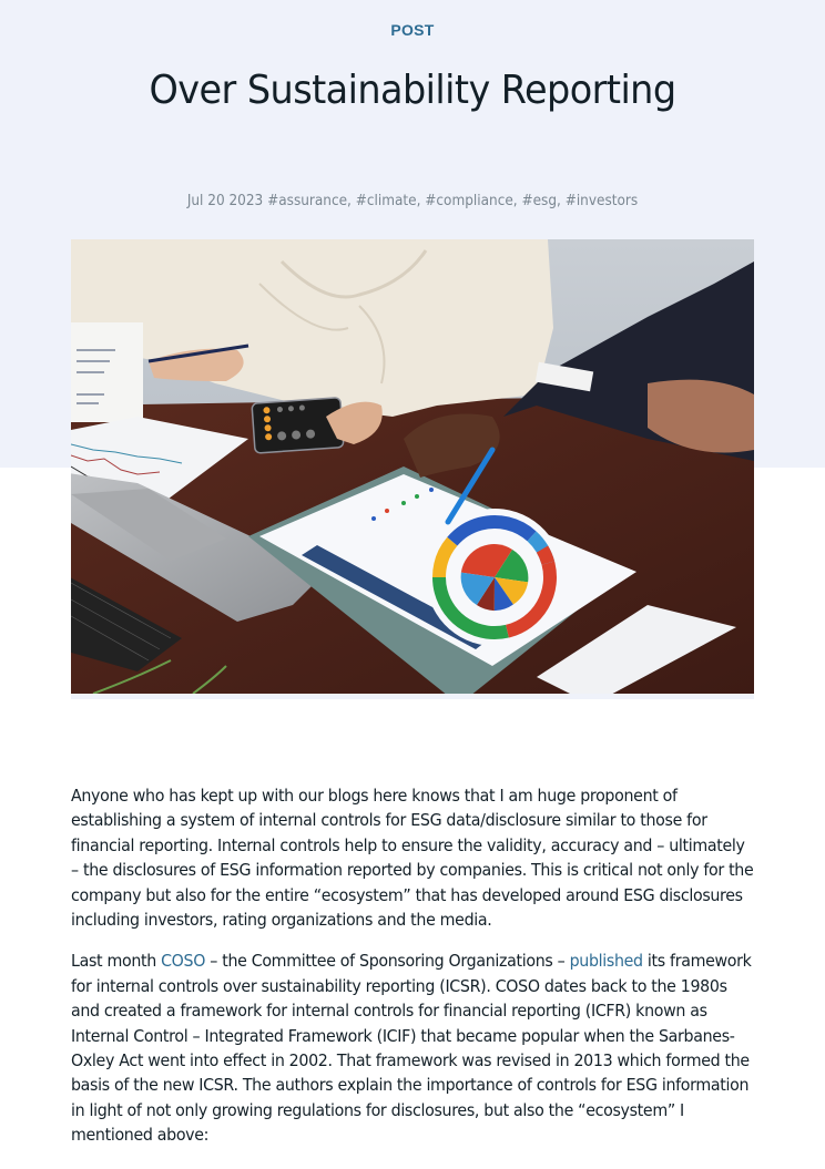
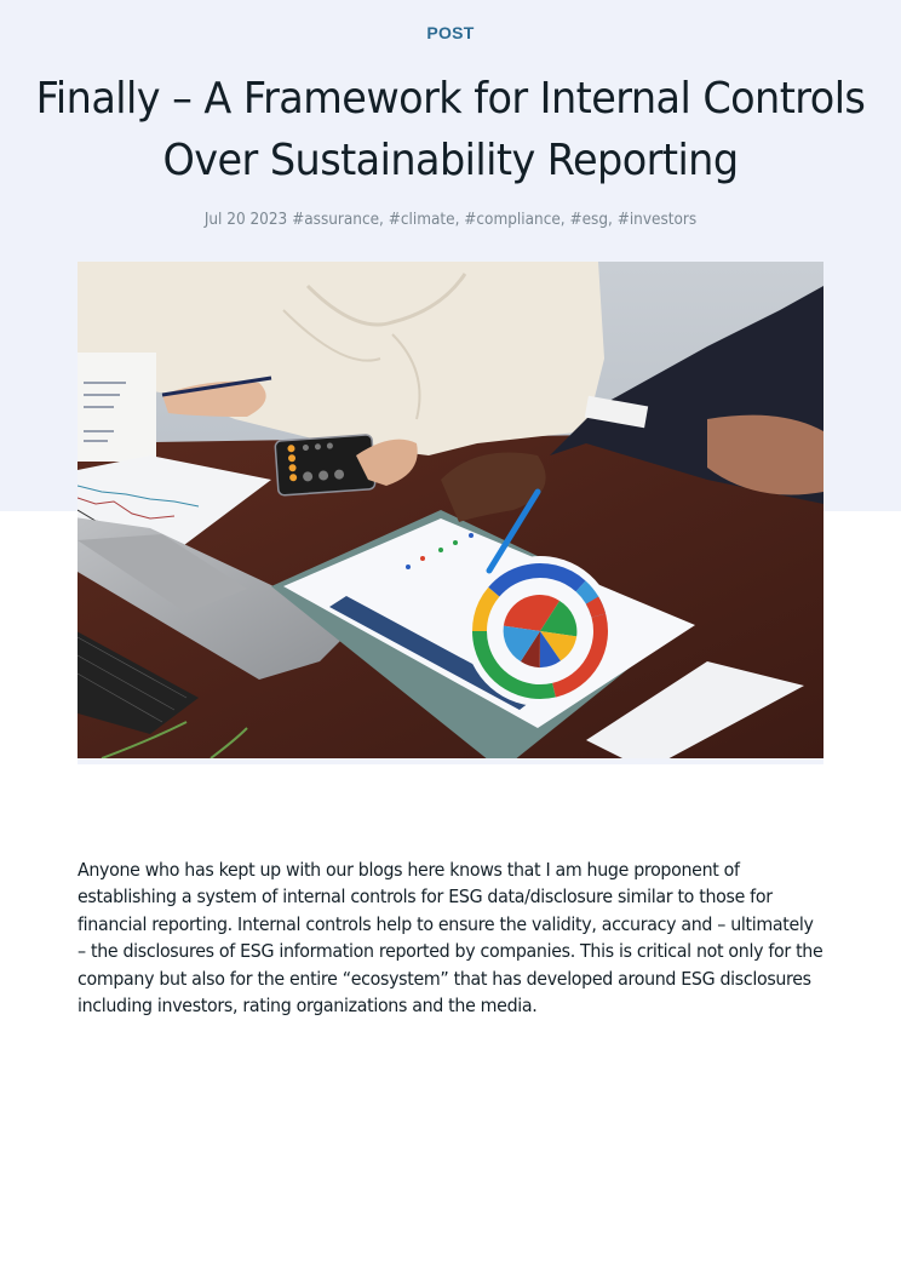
  POST
+ Finally – A Framework for Internal Controls
  Over Sustainability Reporting
  Jul 20 2023 #assurance, #climate, #compliance, #esg, #investors
  Anyone who has kept up with our blogs here knows that I am huge proponent of establishing a system of internal controls for ESG data/disclosure similar to those for financial reporting. Internal controls help to ensure the validity, accuracy and – ultimately – the disclosures of ESG information reported by companies. This is critical not only for the company but also for the entire “ecosystem” that has developed around ESG disclosures including investors, rating organizations and the media.
- Last month COSO – the Committee of Sponsoring Organizations – published its framework for internal controls over sustainability reporting (ICSR). COSO dates back to the 1980s and created a framework for internal controls for financial reporting (ICFR) known as Internal Control – Integrated Framework (ICIF) that became popular when the Sarbanes-Oxley Act went into effect in 2002. That framework was revised in 2013 which formed the basis of the new ICSR. The authors explain the importance of controls for ESG information in light of not only growing regulations for disclosures, but also the “ecosystem” I mentioned above:
